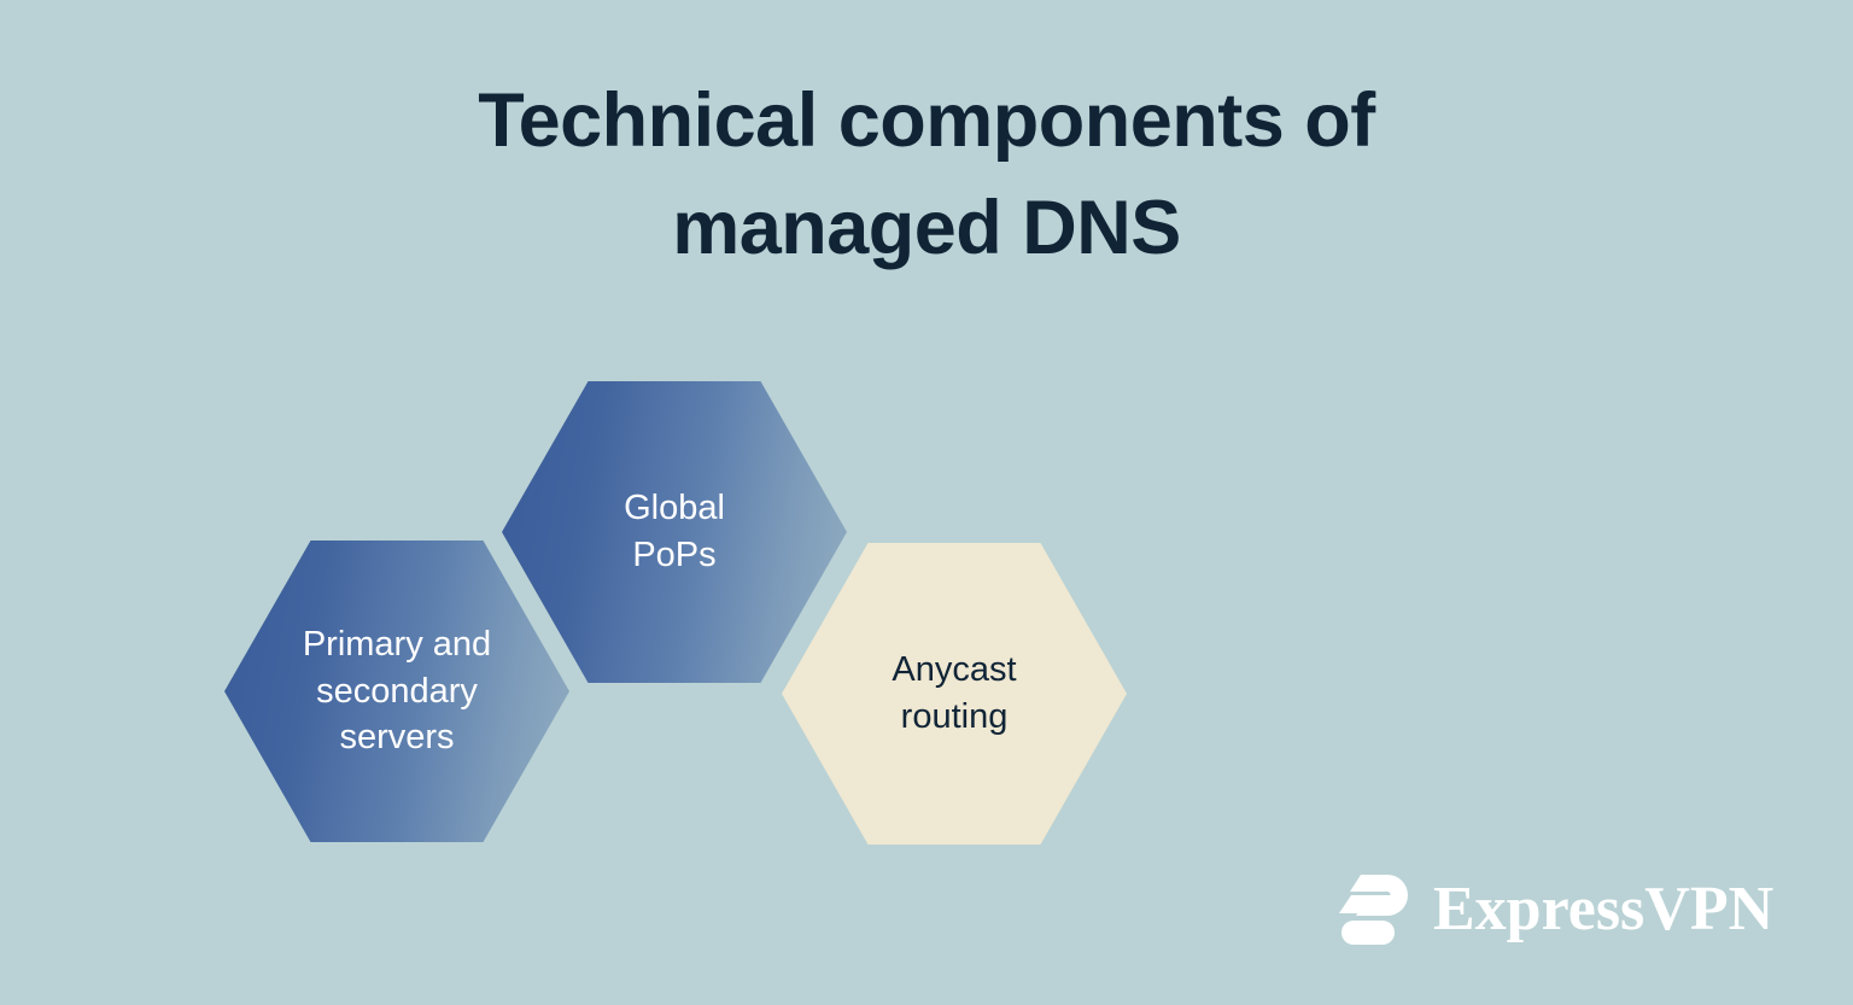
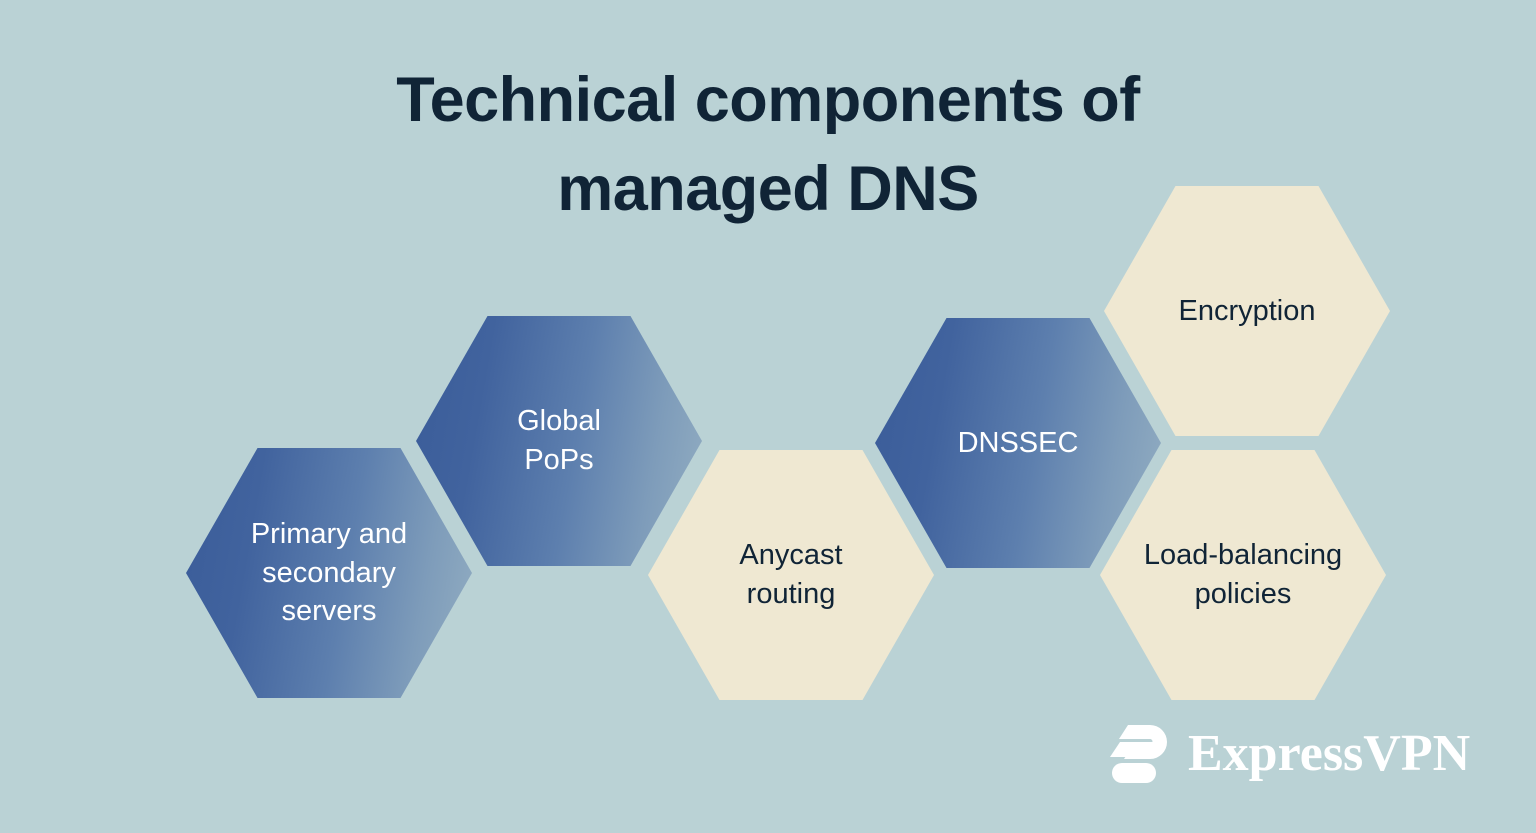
  Technical components of
  managed DNS
  Primary and
  secondary
  servers
  Global
  PoPs
  Anycast
  routing
+ DNSSEC
+ Encryption
+ Load-balancing
+ policies
  ExpressVPN
